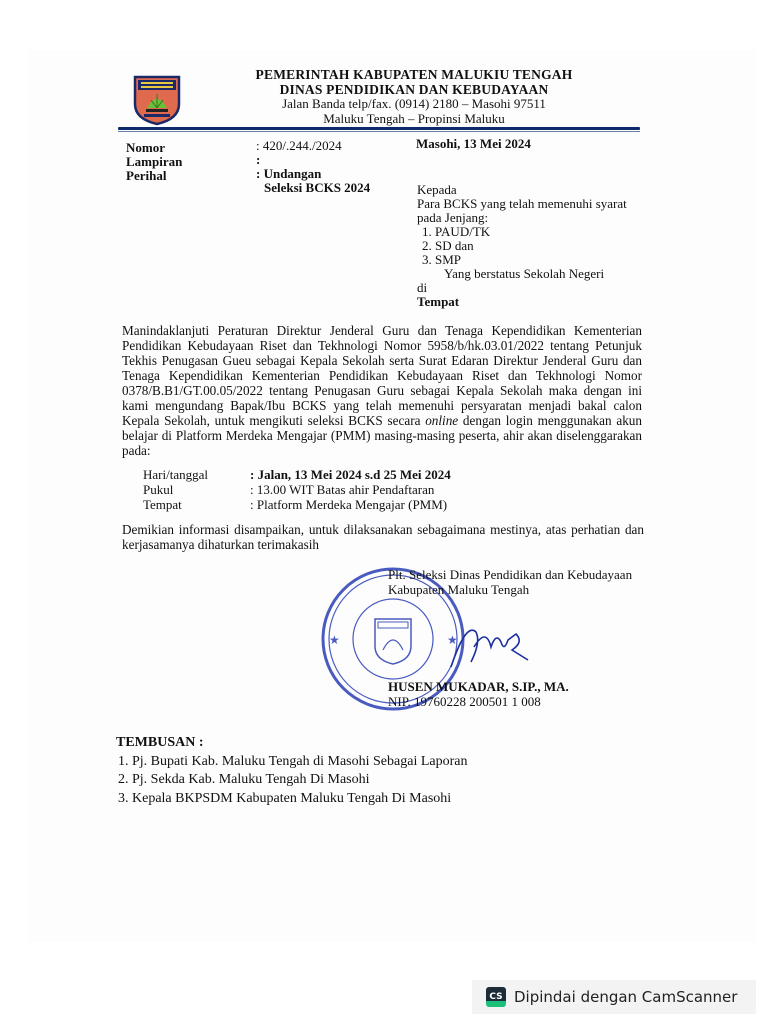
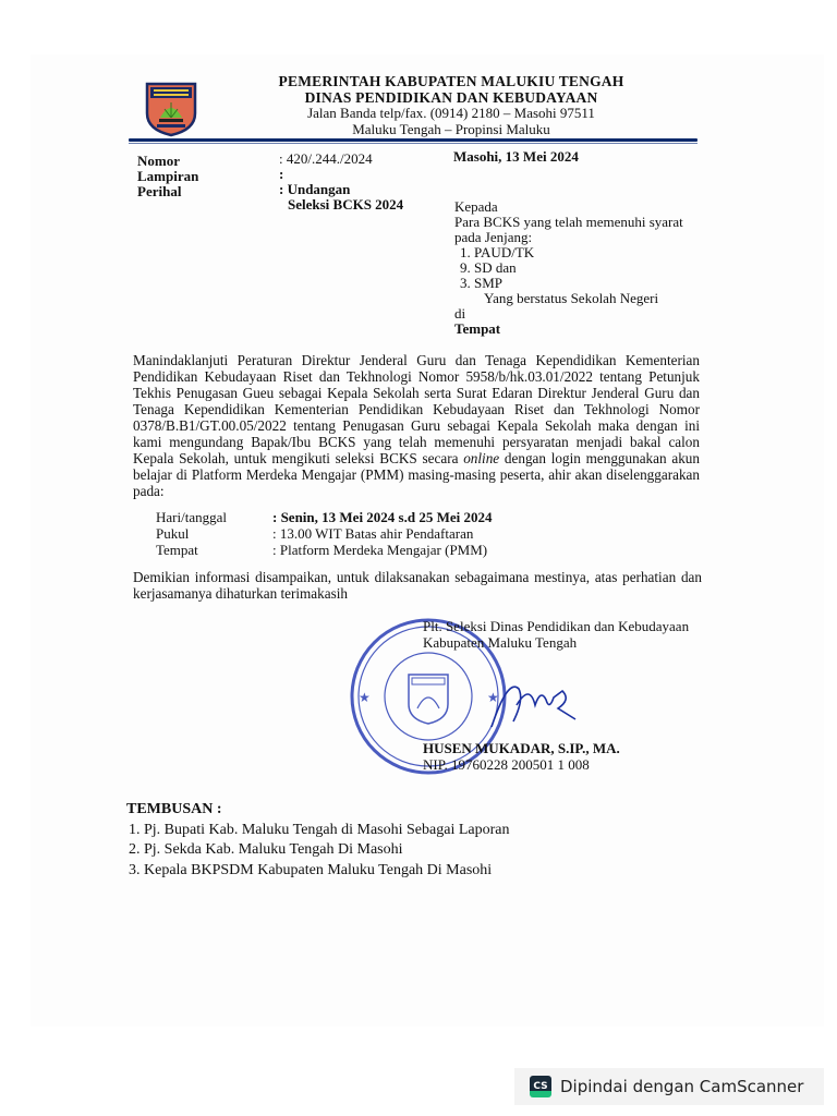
  PEMERINTAH KABUPATEN MALUKIU TENGAH
  DINAS PENDIDIKAN DAN KEBUDAYAAN
  Jalan Banda telp/fax. (0914) 2180 – Masohi 97511
  Maluku Tengah – Propinsi Maluku
  Nomor
  Lampiran
  Perihal
  : 420/.244./2024
  :
  : Undangan
  Seleksi BCKS 2024
  Masohi, 13 Mei 2024
  Kepada
  Para BCKS yang telah memenuhi syarat
  pada Jenjang:
  1. PAUD/TK
- 2. SD dan
+ 9. SD dan
  3. SMP
  Yang berstatus Sekolah Negeri
  di
  Tempat
  Manindaklanjuti Peraturan Direktur Jenderal Guru dan Tenaga Kependidikan Kementerian Pendidikan Kebudayaan Riset dan Tekhnologi Nomor 5958/b/hk.03.01/2022 tentang Petunjuk Tekhis Penugasan Gueu sebagai Kepala Sekolah serta Surat Edaran Direktur Jenderal Guru dan Tenaga Kependidikan Kementerian Pendidikan Kebudayaan Riset dan Tekhnologi Nomor 0378/B.B1/GT.00.05/2022 tentang Penugasan Guru sebagai Kepala Sekolah maka dengan ini kami mengundang Bapak/Ibu BCKS yang telah memenuhi persyaratan menjadi bakal calon Kepala Sekolah, untuk mengikuti seleksi BCKS secara online dengan login menggunakan akun belajar di Platform Merdeka Mengajar (PMM) masing-masing peserta, ahir akan diselenggarakan pada:
  Hari/tanggal
- : Jalan, 13 Mei 2024 s.d 25 Mei 2024
+ : Senin, 13 Mei 2024 s.d 25 Mei 2024
  Pukul
  : 13.00 WIT Batas ahir Pendaftaran
  Tempat
  : Platform Merdeka Mengajar (PMM)
  Demikian informasi disampaikan, untuk dilaksanakan sebagaimana mestinya, atas perhatian dan kerjasamanya dihaturkan terimakasih
  ★
  ★
  Plt. Seleksi Dinas Pendidikan dan Kebudayaan
  Kabupaten Maluku Tengah
  HUSEN MUKADAR, S.IP., MA.
  NIP. 19760228 200501 1 008
  TEMBUSAN :
  1. Pj. Bupati Kab. Maluku Tengah di Masohi Sebagai Laporan
  2. Pj. Sekda Kab. Maluku Tengah Di Masohi
  3. Kepala BKPSDM Kabupaten Maluku Tengah Di Masohi
  CS
  Dipindai dengan CamScanner
